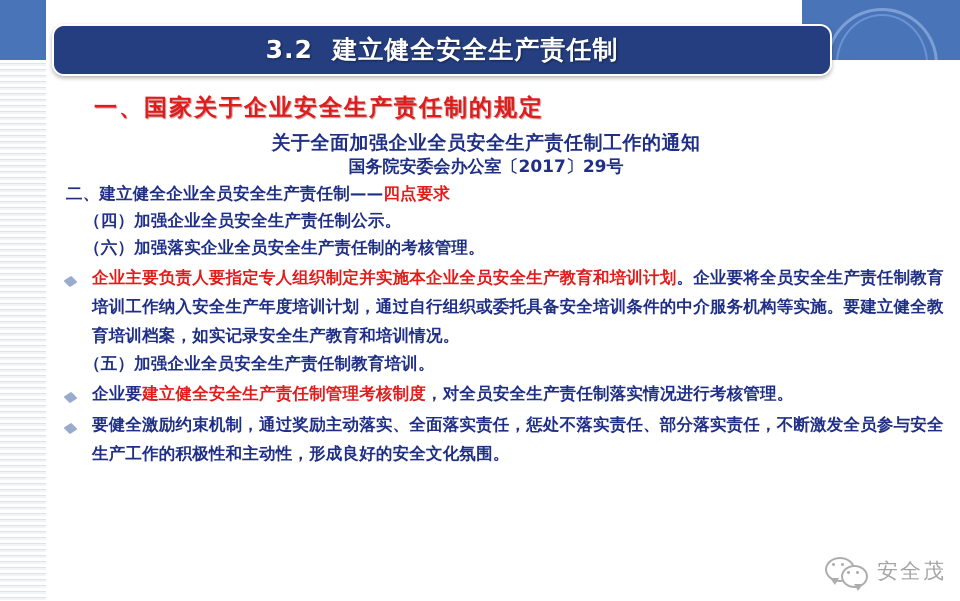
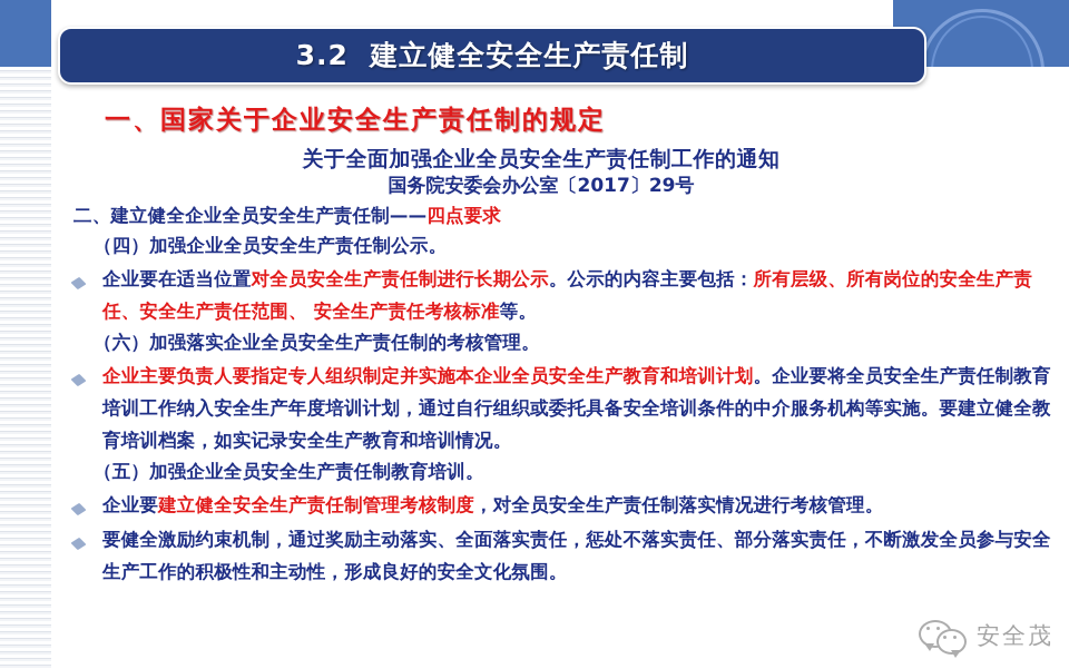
  3.2 建立健全安全生产责任制
  一、国家关于企业安全生产责任制的规定
  关于全面加强企业全员安全生产责任制工作的通知
  国务院安委会办公室〔2017〕29号
  二、建立健全企业全员安全生产责任制——四点要求
  （四）加强企业全员安全生产责任制公示。
+ 企业要在适当位置对全员安全生产责任制进行长期公示。公示的内容主要包括：所有层级、所有岗位的安全生产责任、安全生产责任范围、 安全生产责任考核标准等。
  （六）加强落实企业全员安全生产责任制的考核管理。
  企业主要负责人要指定专人组织制定并实施本企业全员安全生产教育和培训计划。企业要将全员安全生产责任制教育培训工作纳入安全生产年度培训计划，通过自行组织或委托具备安全培训条件的中介服务机构等实施。要建立健全教育培训档案，如实记录安全生产教育和培训情况。
  （五）加强企业全员安全生产责任制教育培训。
  企业要建立健全安全生产责任制管理考核制度，对全员安全生产责任制落实情况进行考核管理。
  要健全激励约束机制，通过奖励主动落实、全面落实责任，惩处不落实责任、部分落实责任，不断激发全员参与安全生产工作的积极性和主动性，形成良好的安全文化氛围。
  安全茂
